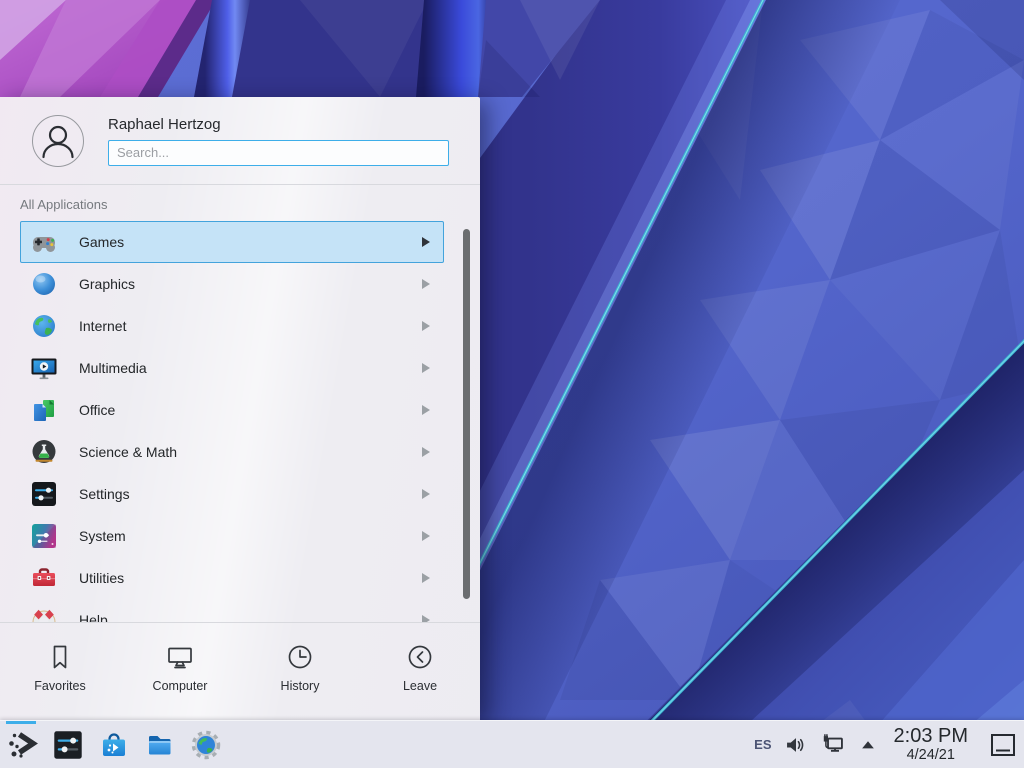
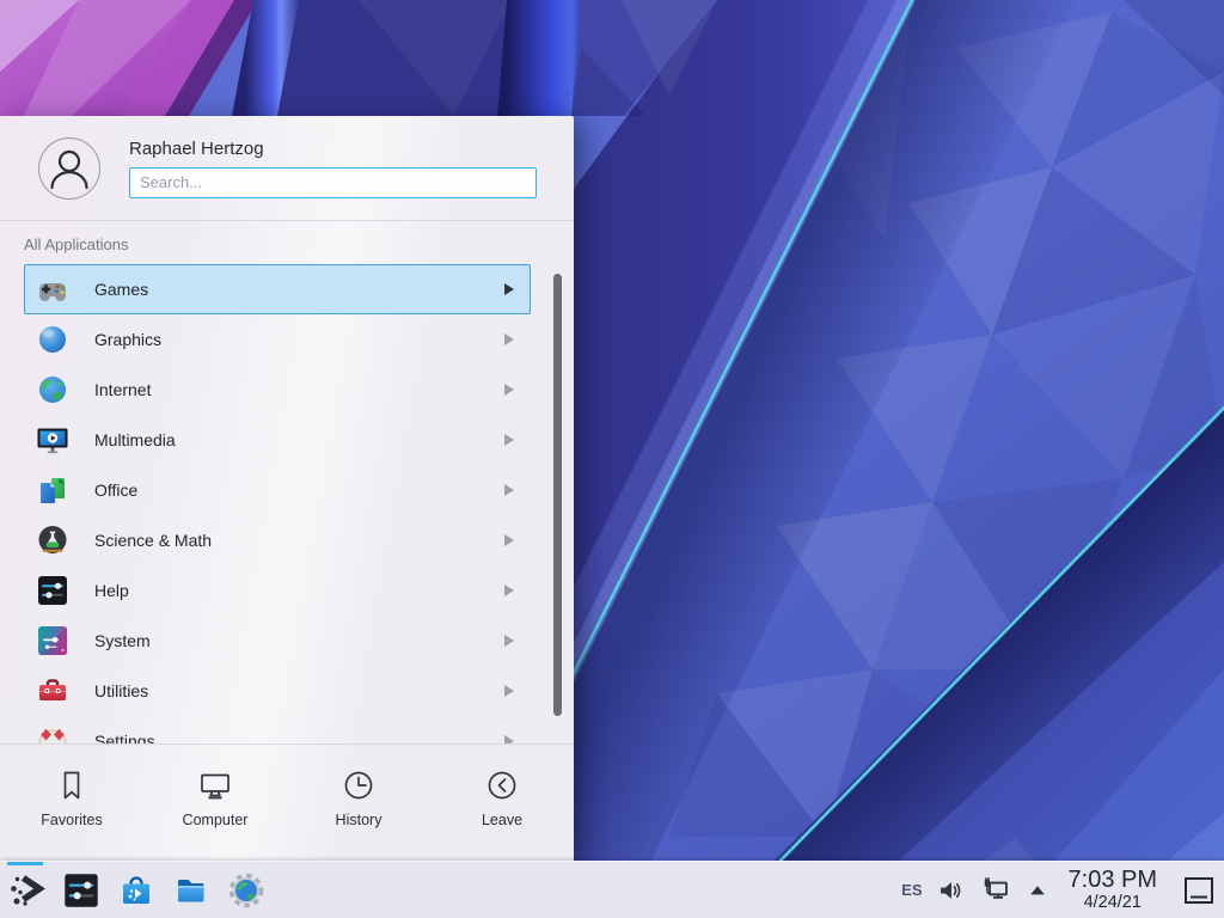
  Raphael Hertzog
  Search...
  All Applications
  Games
  Graphics
  Internet
  Multimedia
  Office
  Science & Math
- Settings
+ Help
  System
  Utilities
- Help
+ Settings
  Favorites
  Computer
  History
  Leave
  ES
- 2:03 PM
+ 7:03 PM
  4/24/21
